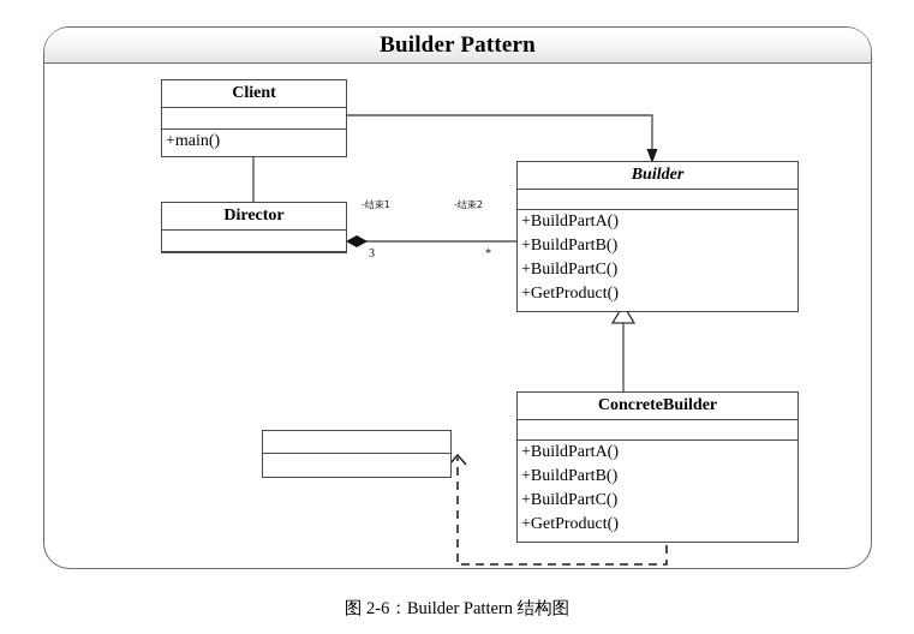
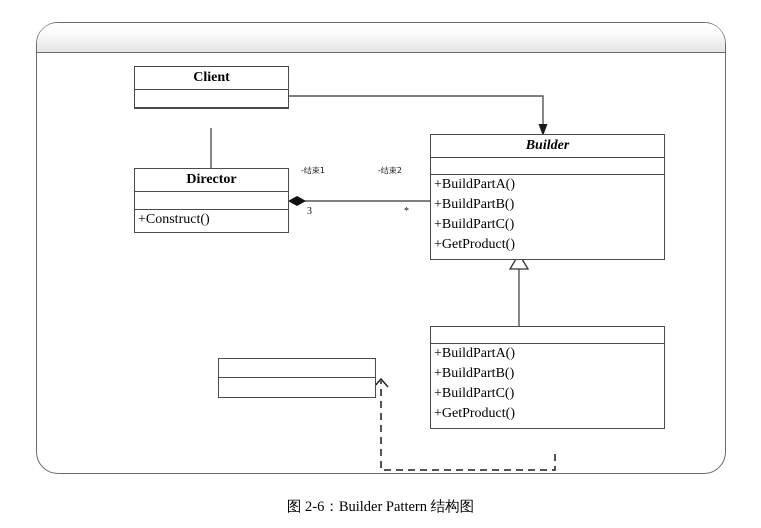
- Builder Pattern
  Client
- +main()
  Director
+ +Construct()
  Builder
  +BuildPartA()
  +BuildPartB()
  +BuildPartC()
  +GetProduct()
- ConcreteBuilder
  +BuildPartA()
  +BuildPartB()
  +BuildPartC()
  +GetProduct()
  -结束1
  -结束2
  3
  *
  图 2-6：Builder Pattern 结构图
